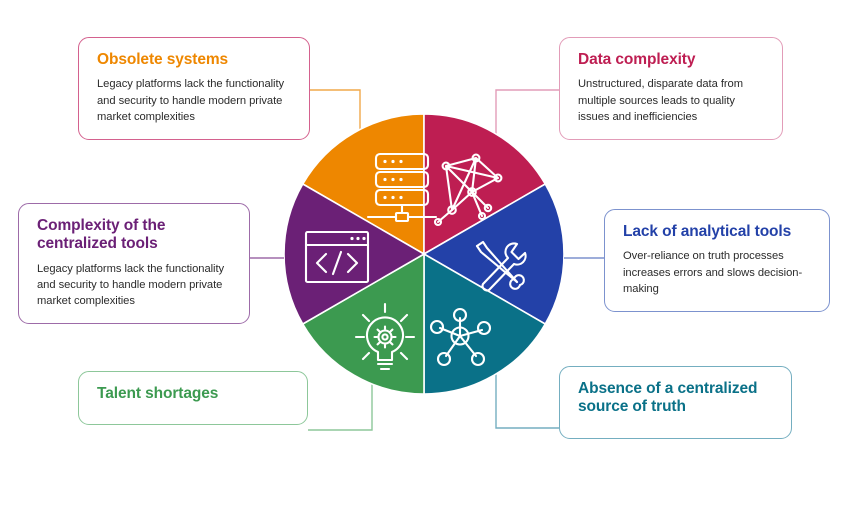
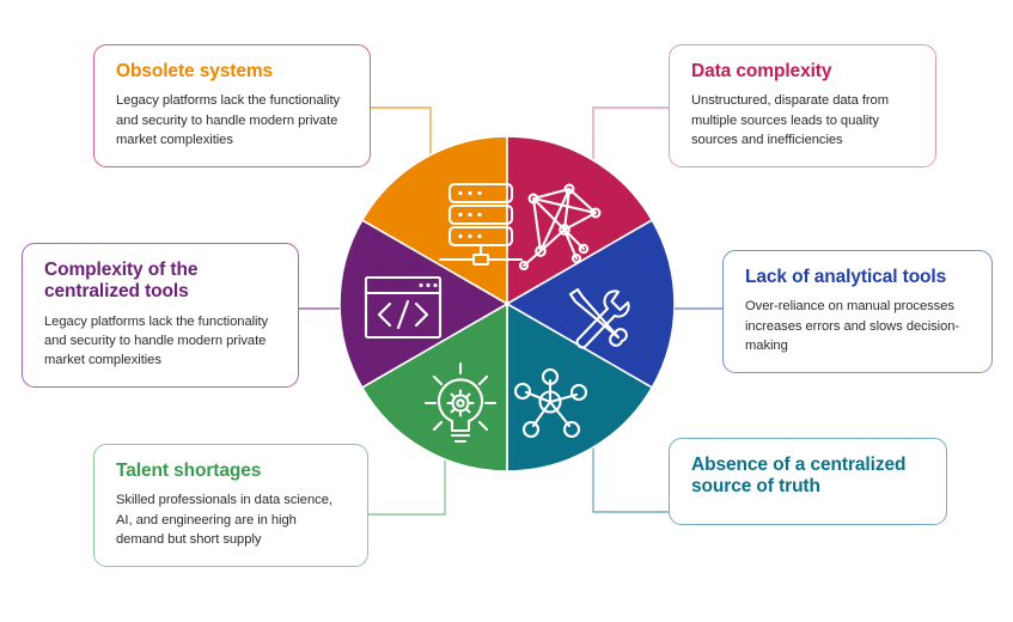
  Obsolete systems
  Legacy platforms lack the functionality and security to handle modern private market complexities
  Data complexity
- Unstructured, disparate data from multiple sources leads to quality issues and inefficiencies
+ Unstructured, disparate data from multiple sources leads to quality sources and inefficiencies
  Complexity of the centralized tools
  Legacy platforms lack the functionality and security to handle modern private market complexities
  Lack of analytical tools
- Over-reliance on truth processes increases errors and slows decision-making
+ Over-reliance on manual processes increases errors and slows decision-making
  Talent shortages
+ Skilled professionals in data science, AI, and engineering are in high demand but short supply
  Absence of a centralized source of truth
